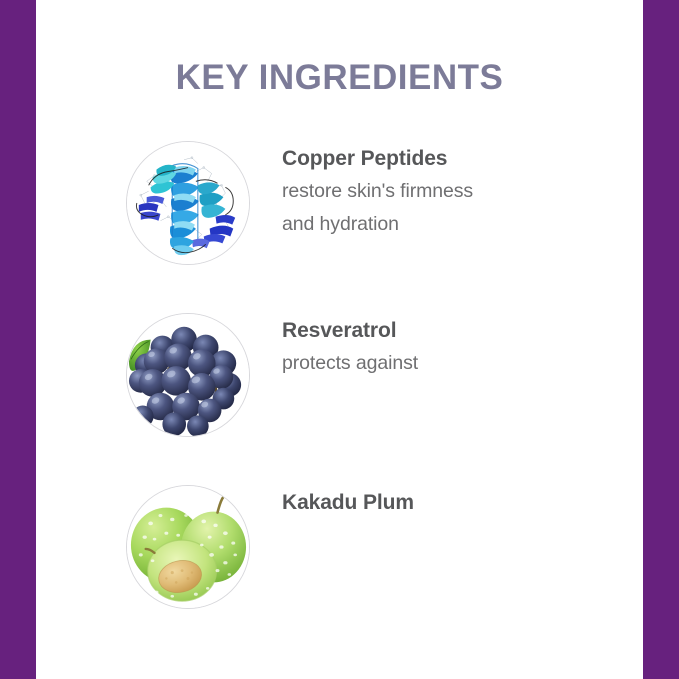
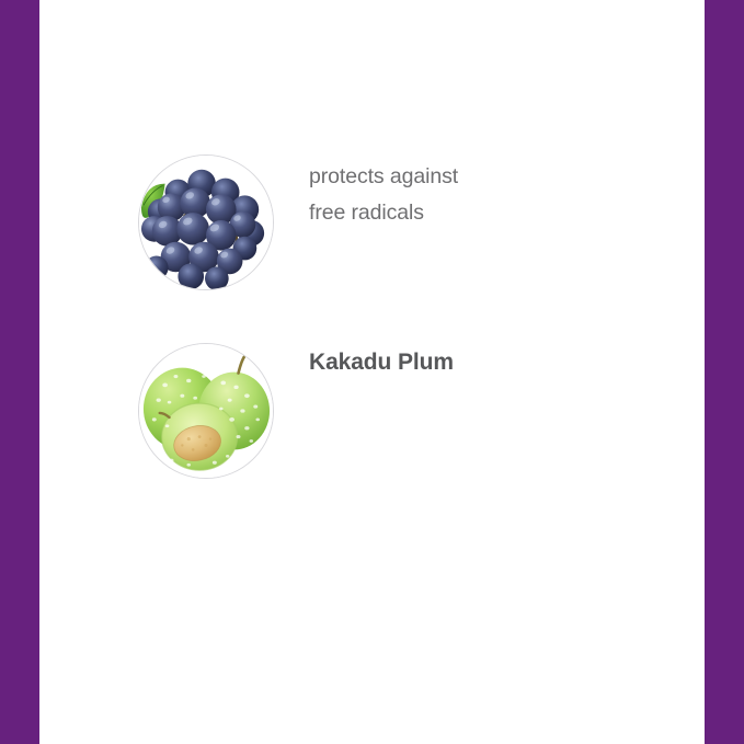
- KEY INGREDIENTS
- Copper Peptides
- restore skin's firmness
- and hydration
- Resveratrol
  protects against
+ free radicals
  Kakadu Plum
